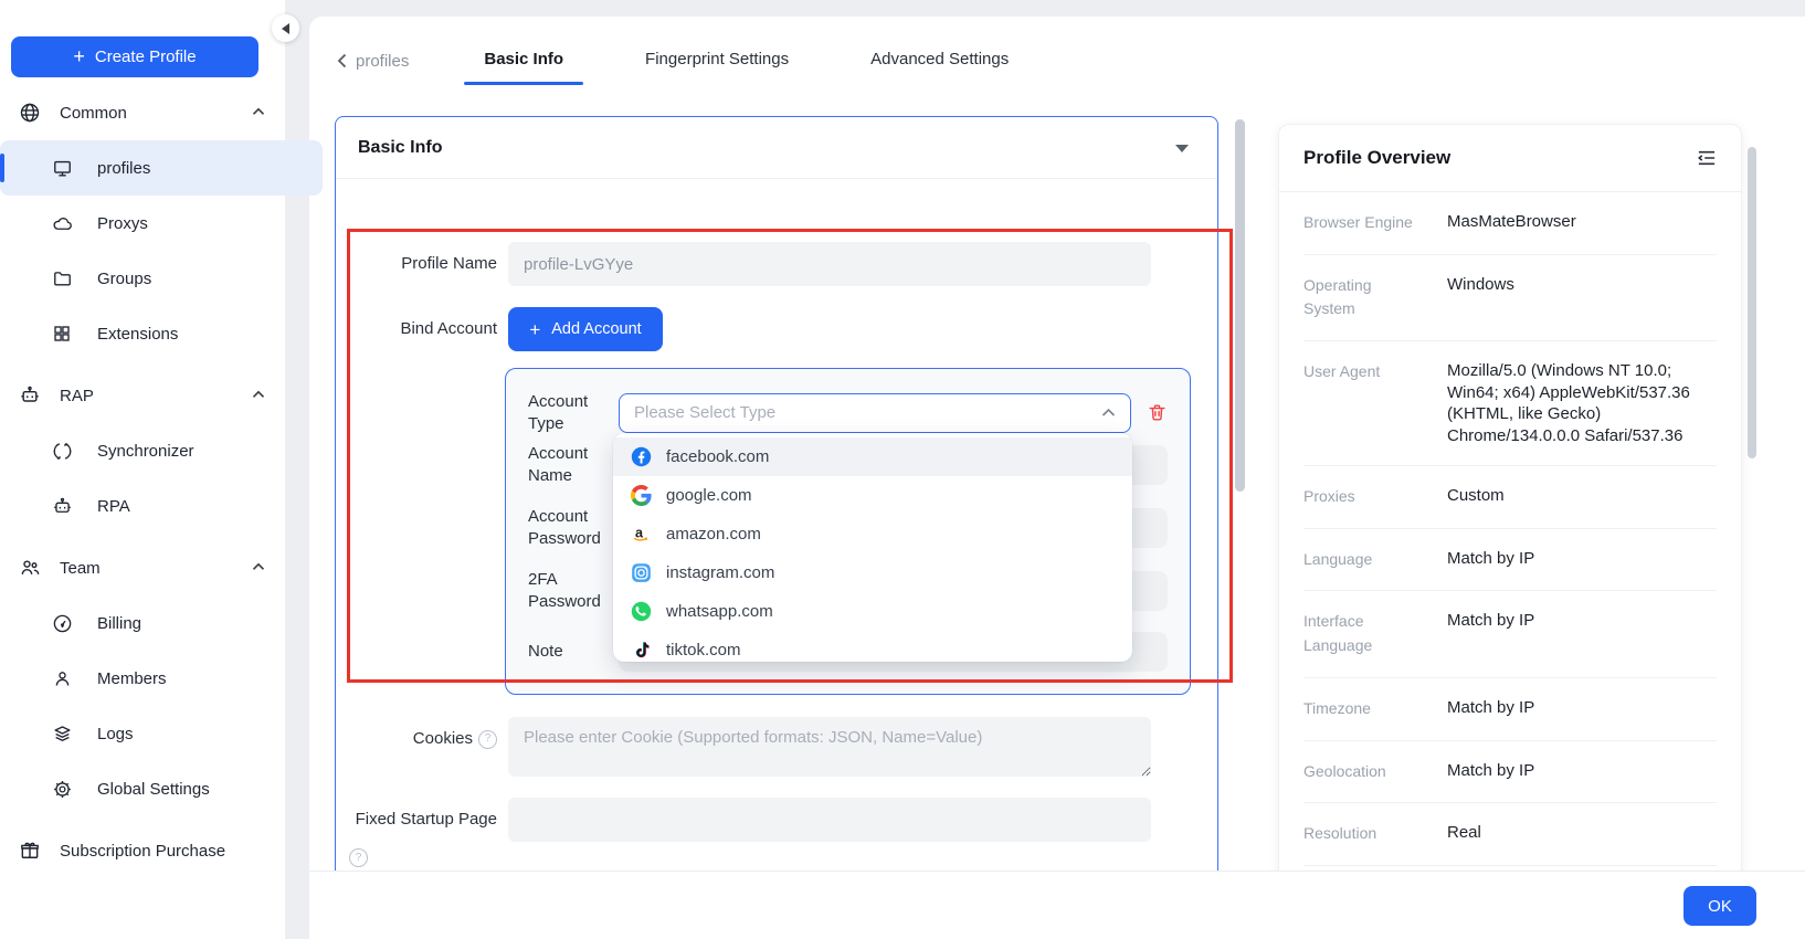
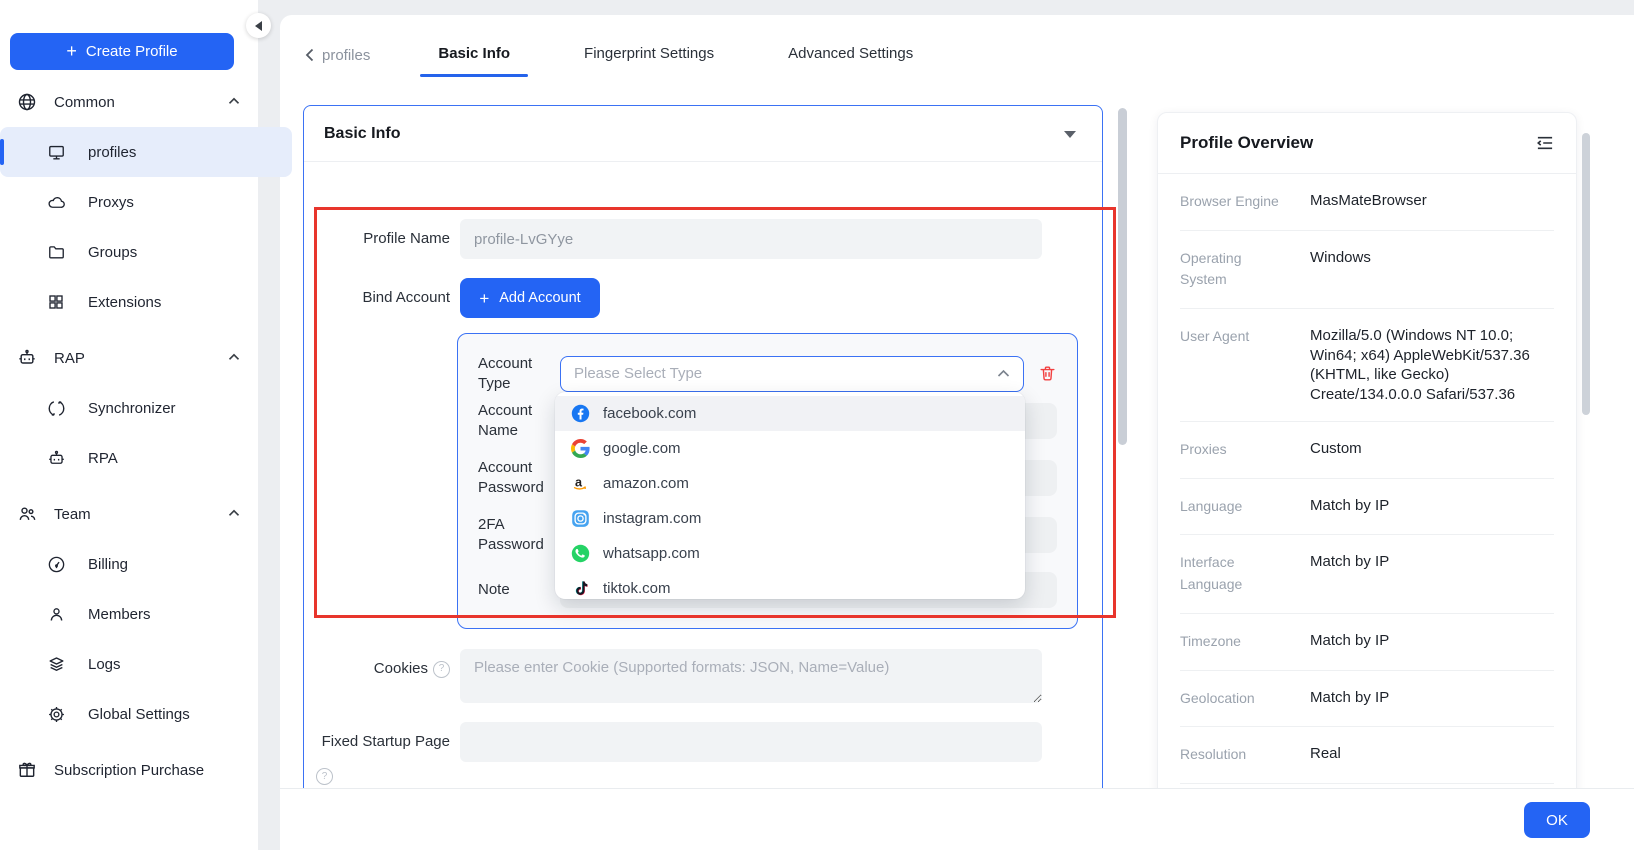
  +
  Create Profile
  Common
  profiles
  Proxys
  Groups
  Extensions
  RAP
  Synchronizer
  RPA
  Team
  Billing
  Members
  Logs
  Global Settings
  Subscription Purchase
  profiles
  Basic Info
  Fingerprint Settings
  Advanced Settings
  Basic Info
  Profile Name
  profile-LvGYye
  Bind Account
  +
  Add Account
  Account Type
  Please Select Type
  Account Name
  Account Password
  2FA Password
  Note
  facebook.com
  google.com
  a
  amazon.com
  instagram.com
  whatsapp.com
  tiktok.com
  Cookies
  ?
  Please enter Cookie (Supported formats: JSON, Name=Value)
  Fixed Startup Page
  ?
  Profile Overview
  Browser Engine
  MasMateBrowser
  Operating System
  Windows
  User Agent
- Mozilla/5.0 (Windows NT 10.0; Win64; x64) AppleWebKit/537.36 (KHTML, like Gecko) Chrome/134.0.0.0 Safari/537.36
+ Mozilla/5.0 (Windows NT 10.0; Win64; x64) AppleWebKit/537.36 (KHTML, like Gecko) Create/134.0.0.0 Safari/537.36
  Proxies
  Custom
  Language
  Match by IP
  Interface Language
  Match by IP
  Timezone
  Match by IP
  Geolocation
  Match by IP
  Resolution
  Real
  OK
